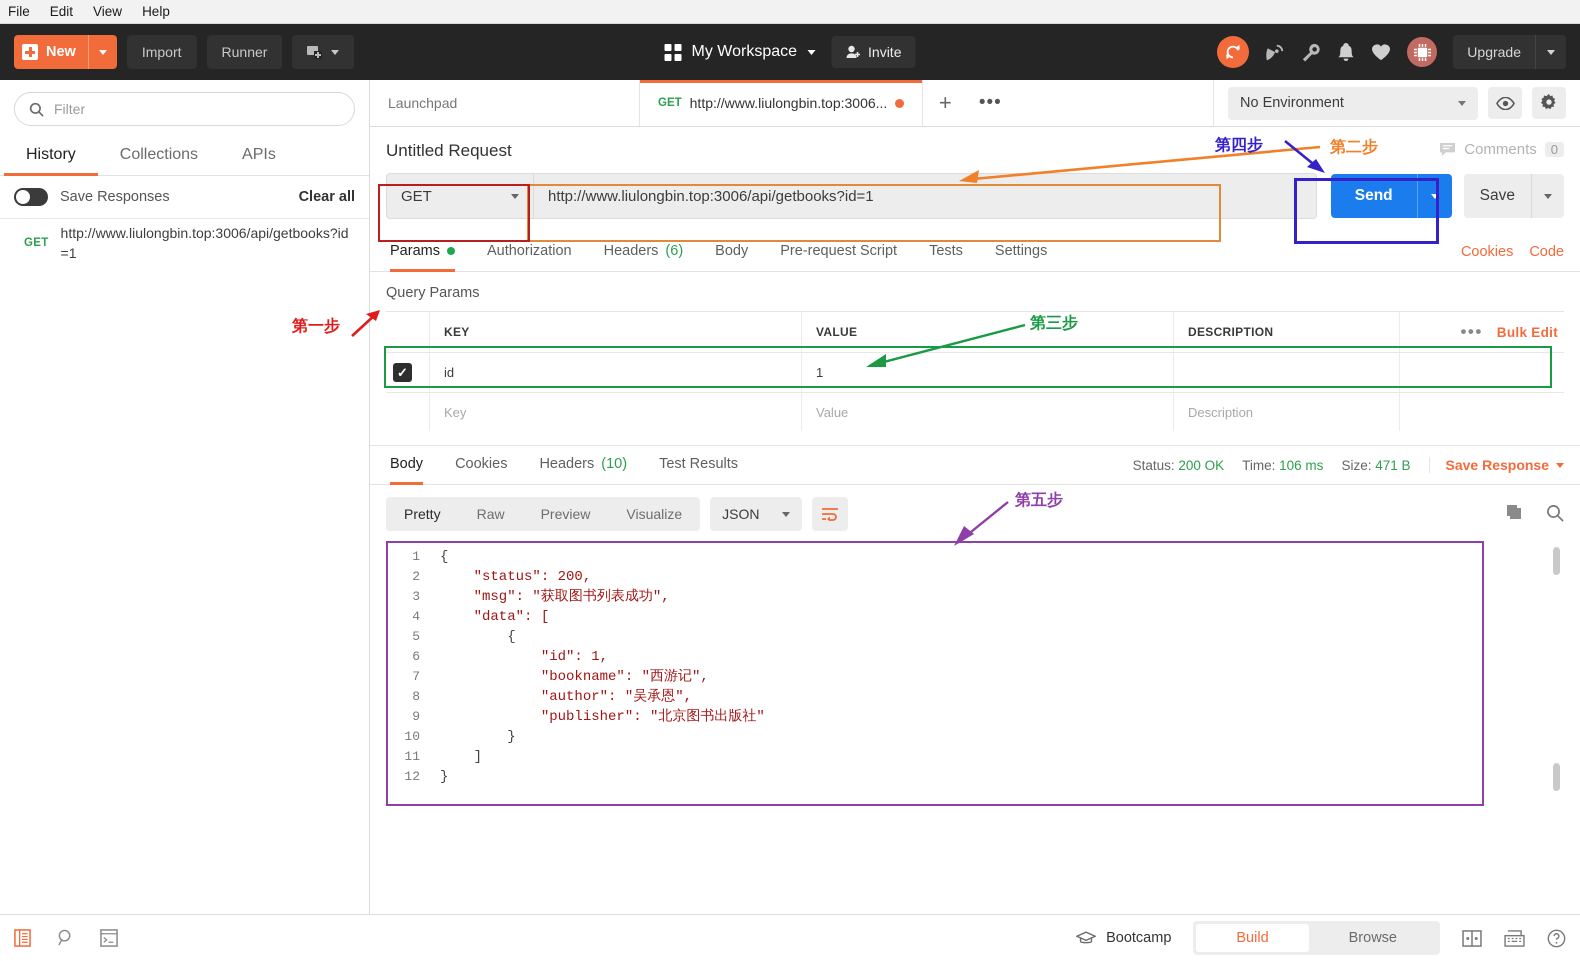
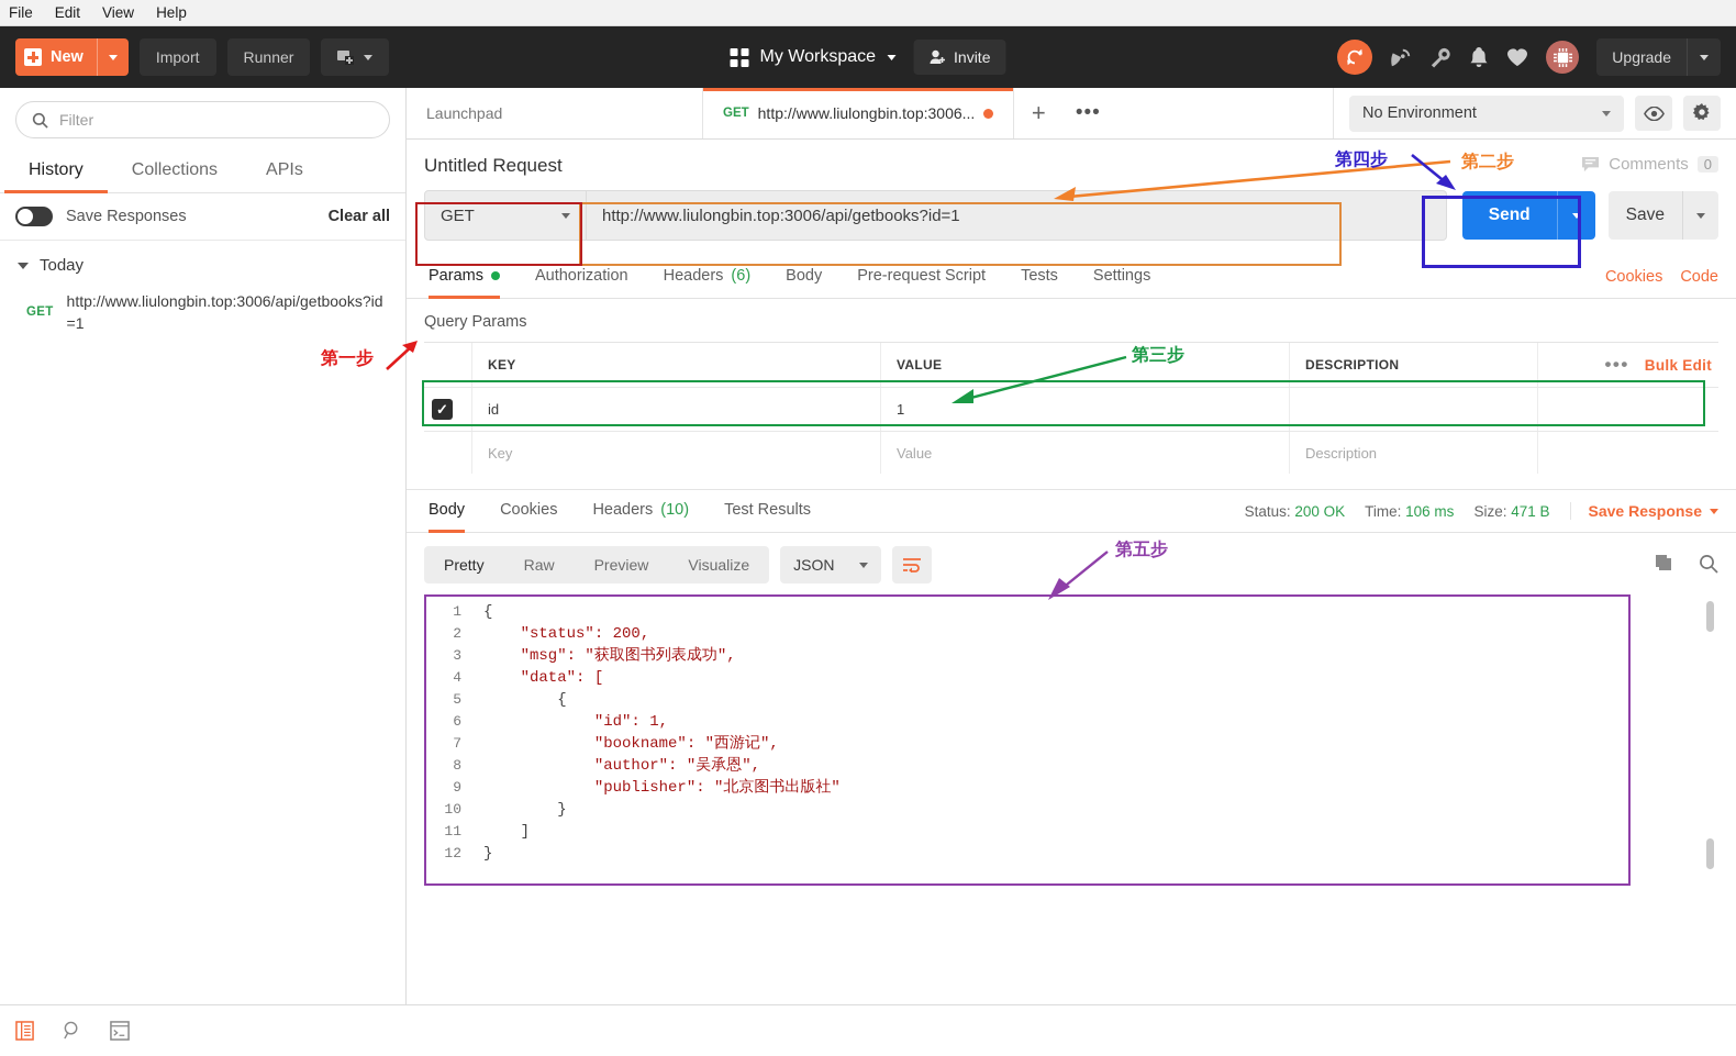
  File
  Edit
  View
  Help
  New
  Import
  Runner
  My Workspace
  Invite
  Upgrade
  Filter
  History
  Collections
  APIs
  Save Responses
  Clear all
+ Today
  GET
  http://www.liulongbin.top:3006/api/getbooks?id=1
  第一步
  Launchpad
  GET
  http://www.liulongbin.top:3006...
  +
  •••
  No Environment
  Untitled Request
  Comments
  0
  GET
  http://www.liulongbin.top:3006/api/getbooks?id=1
  Send
  Save
  Params
  Authorization
  Headers
  (6)
  Body
  Pre-request Script
  Tests
  Settings
  Cookies
  Code
  Query Params
  KEY
  VALUE
  DESCRIPTION
  •••
  Bulk Edit
  ✓
  id
  1
  Key
  Value
  Description
  Body
  Cookies
  Headers
  (10)
  Test Results
  Status: 200 OK
  Time: 106 ms
  Size: 471 B
  Save Response
  Pretty
  Raw
  Preview
  Visualize
  JSON
  1
  2
  3
  4
  5
  6
  7
  8
  9
  10
  11
  12
  { "status": 200, "msg": "获取图书列表成功", "data": [ { "id": 1, "bookname": "西游记", "author": "吴承恩", "publisher": "北京图书出版社" } ] }
  第二步
  第四步
  第三步
  第五步
- Bootcamp
- Build
- Browse
